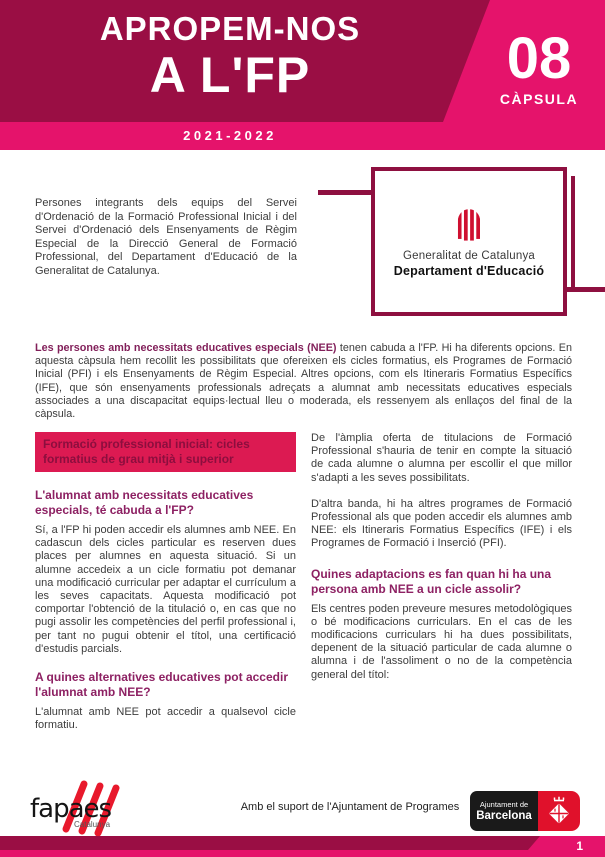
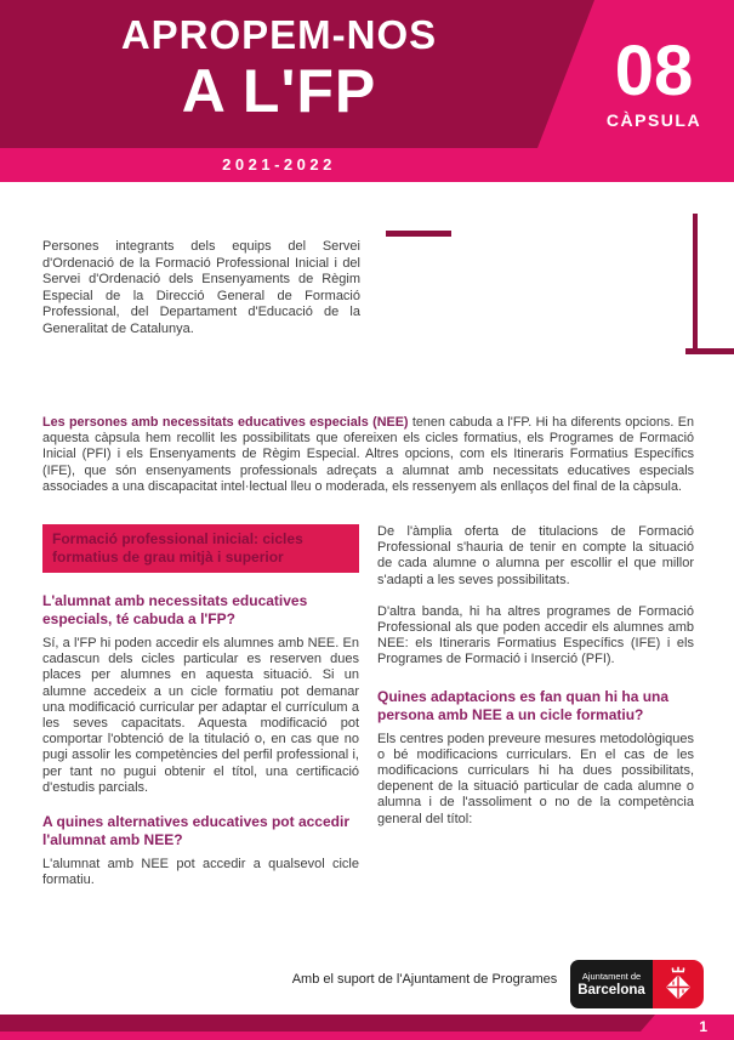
  APROPEM-NOS
  A L'FP
  08
  CÀPSULA
  2021-2022
  Persones integrants dels equips del Servei d'Ordenació de la Formació Professional Inicial i del Servei d'Ordenació dels Ensenyaments de Règim Especial de la Direcció General de Formació Professional, del Departament d'Educació de la Generalitat de Catalunya.
- Generalitat de Catalunya
- Departament d'Educació
- Les persones amb necessitats educatives especials (NEE) tenen cabuda a l'FP. Hi ha diferents opcions. En aquesta càpsula hem recollit les possibilitats que ofereixen els cicles formatius, els Programes de Formació Inicial (PFI) i els Ensenyaments de Règim Especial. Altres opcions, com els Itineraris Formatius Específics (IFE), que són ensenyaments professionals adreçats a alumnat amb necessitats educatives especials associades a una discapacitat equips·lectual lleu o moderada, els ressenyem als enllaços del final de la càpsula.
+ Les persones amb necessitats educatives especials (NEE) tenen cabuda a l'FP. Hi ha diferents opcions. En aquesta càpsula hem recollit les possibilitats que ofereixen els cicles formatius, els Programes de Formació Inicial (PFI) i els Ensenyaments de Règim Especial. Altres opcions, com els Itineraris Formatius Específics (IFE), que són ensenyaments professionals adreçats a alumnat amb necessitats educatives especials associades a una discapacitat intel·lectual lleu o moderada, els ressenyem als enllaços del final de la càpsula.
  Formació professional inicial: cicles formatius de grau mitjà i superior
  L'alumnat amb necessitats educatives especials, té cabuda a l'FP?
  Sí, a l'FP hi poden accedir els alumnes amb NEE. En cadascun dels cicles particular es reserven dues places per alumnes en aquesta situació. Si un alumne accedeix a un cicle formatiu pot demanar una modificació curricular per adaptar el currículum a les seves capacitats. Aquesta modificació pot comportar l'obtenció de la titulació o, en cas que no pugi assolir les competències del perfil professional i, per tant no pugui obtenir el títol, una certificació d'estudis parcials.
  A quines alternatives educatives pot accedir l'alumnat amb NEE?
  L'alumnat amb NEE pot accedir a qualsevol cicle formatiu.
  De l'àmplia oferta de titulacions de Formació Professional s'hauria de tenir en compte la situació de cada alumne o alumna per escollir el que millor s'adapti a les seves possibilitats.
  D'altra banda, hi ha altres programes de Formació Professional als que poden accedir els alumnes amb NEE: els Itineraris Formatius Específics (IFE) i els Programes de Formació i Inserció (PFI).
- Quines adaptacions es fan quan hi ha una persona amb NEE a un cicle assolir?
+ Quines adaptacions es fan quan hi ha una persona amb NEE a un cicle formatiu?
  Els centres poden preveure mesures metodològiques o bé modificacions curriculars. En el cas de les modificacions curriculars hi ha dues possibilitats, depenent de la situació particular de cada alumne o alumna i de l'assoliment o no de la competència general del títol:
- fapaes
- Catalunya
  Amb el suport de l'Ajuntament de Programes
  Ajuntament de
  Barcelona
  1
